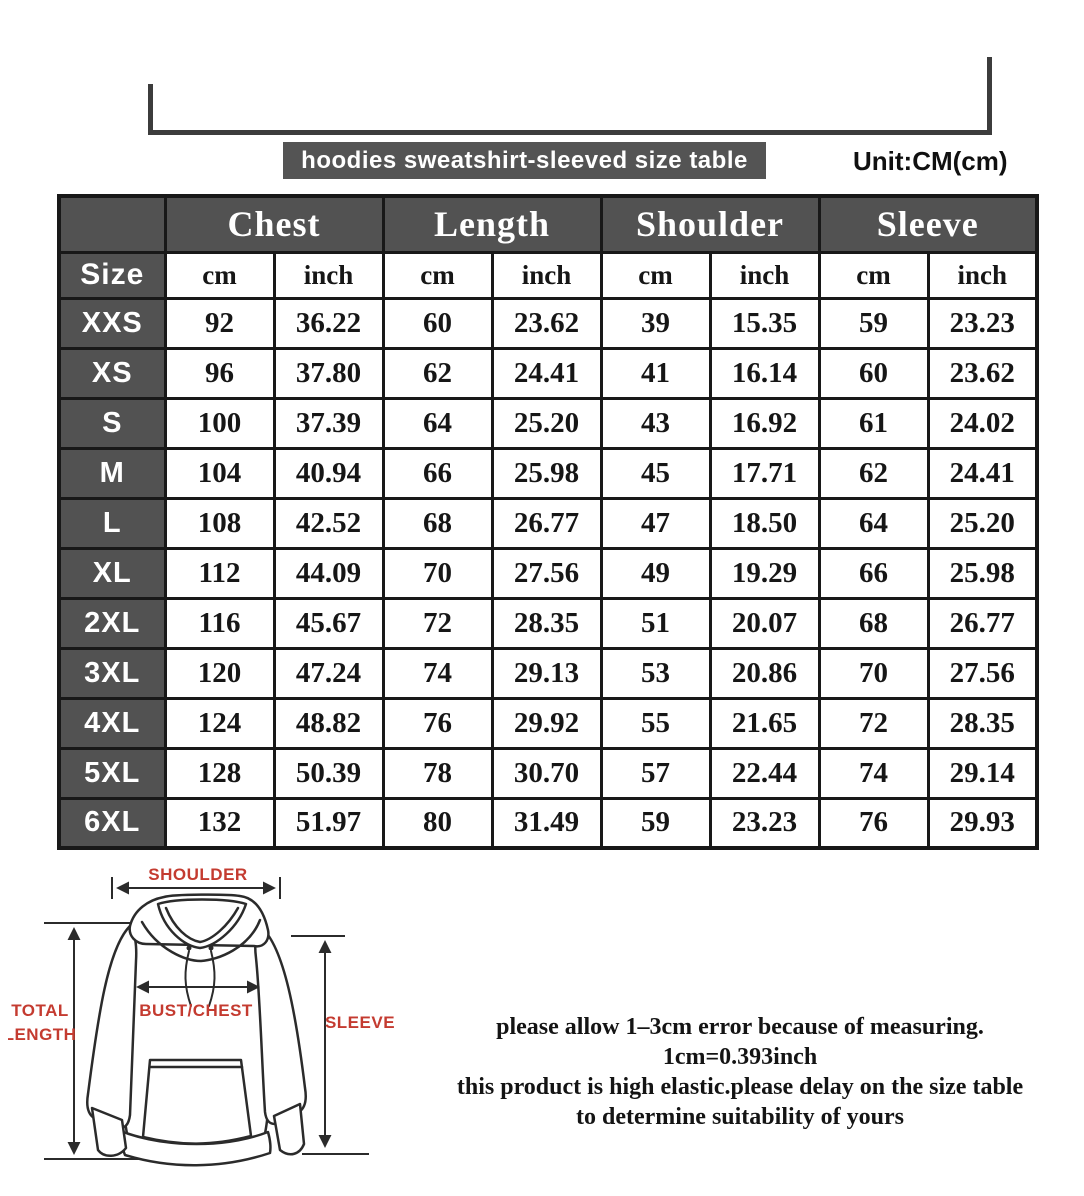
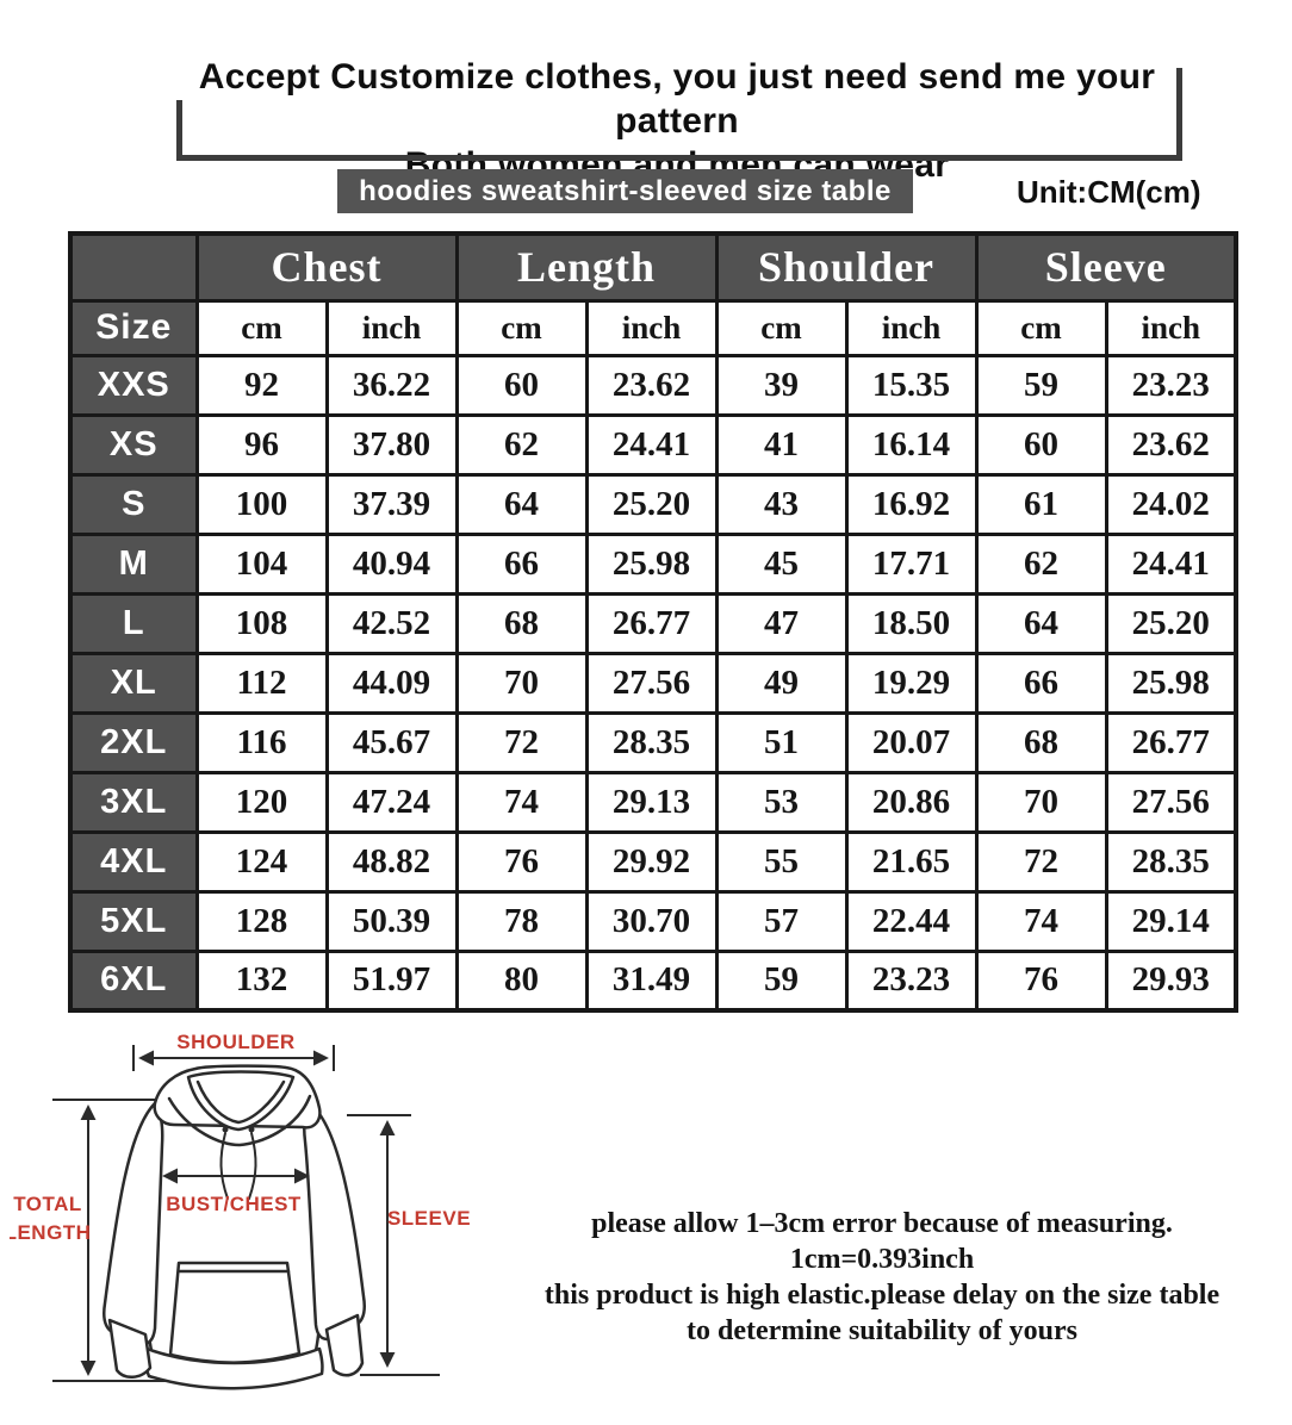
+ Accept Customize clothes, you just need send me your pattern
+ Both women and men can wear
  hoodies sweatshirt-sleeved size table
  Unit:CM(cm)
  	Chest	Length	Shoulder	Sleeve
  Size	cm	inch	cm	inch	cm	inch	cm	inch
  XXS	92	36.22	60	23.62	39	15.35	59	23.23
  XS	96	37.80	62	24.41	41	16.14	60	23.62
  S	100	37.39	64	25.20	43	16.92	61	24.02
  M	104	40.94	66	25.98	45	17.71	62	24.41
  L	108	42.52	68	26.77	47	18.50	64	25.20
  XL	112	44.09	70	27.56	49	19.29	66	25.98
  2XL	116	45.67	72	28.35	51	20.07	68	26.77
  3XL	120	47.24	74	29.13	53	20.86	70	27.56
  4XL	124	48.82	76	29.92	55	21.65	72	28.35
  5XL	128	50.39	78	30.70	57	22.44	74	29.14
  6XL	132	51.97	80	31.49	59	23.23	76	29.93
  SHOULDER
  TOTAL
  LENGTH
  BUST/CHEST
  SLEEVE
  please allow 1–3cm error because of measuring.
  1cm=0.393inch
  this product is high elastic.please delay on the size table
  to determine suitability of yours
